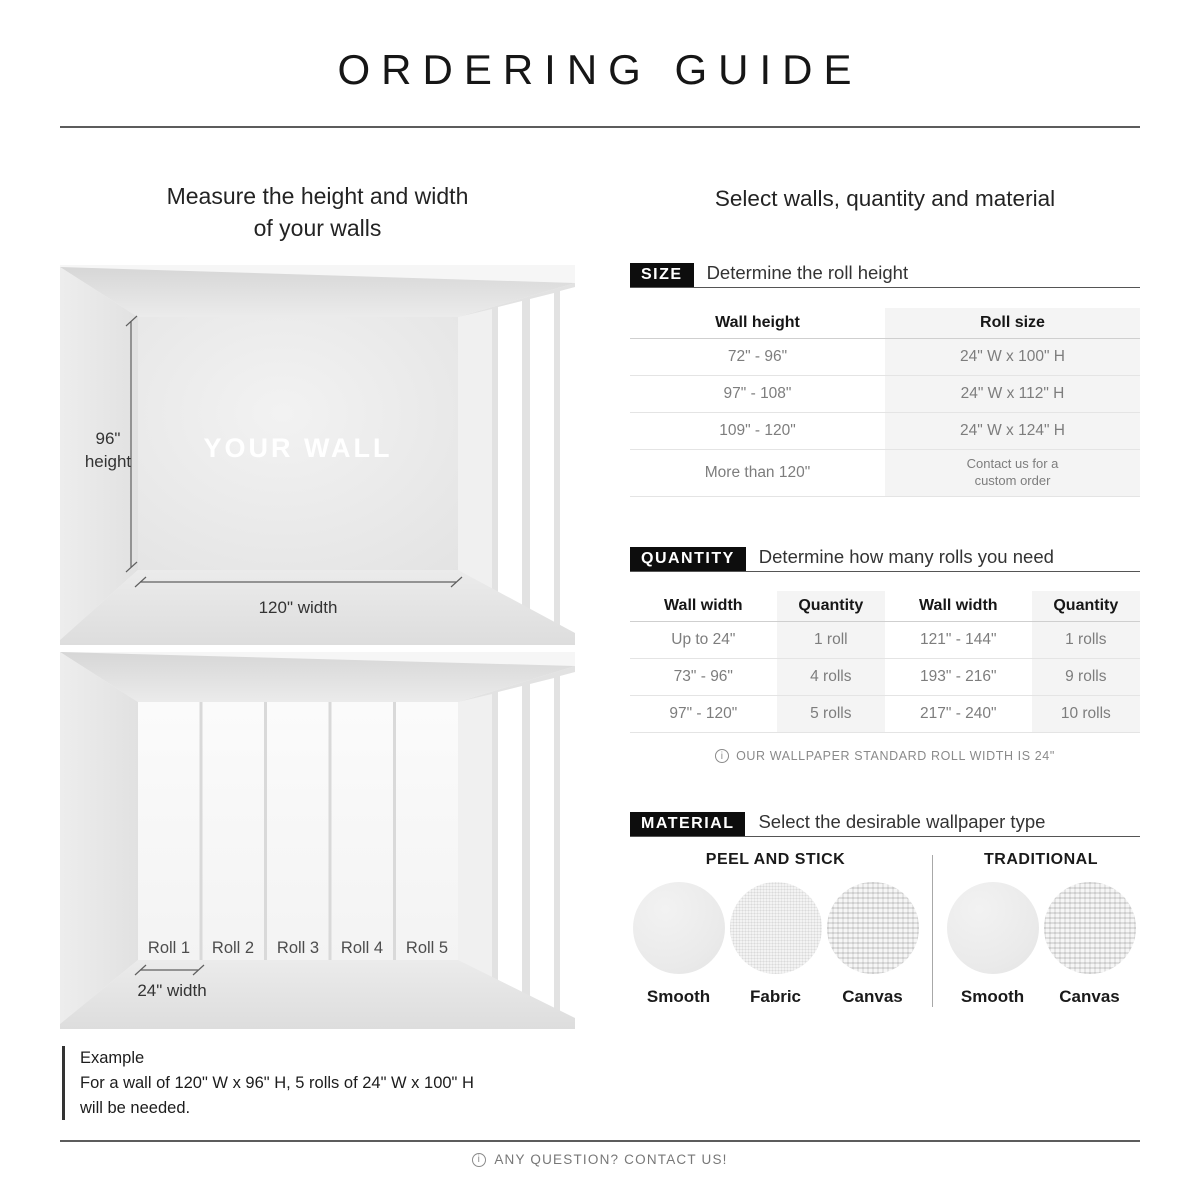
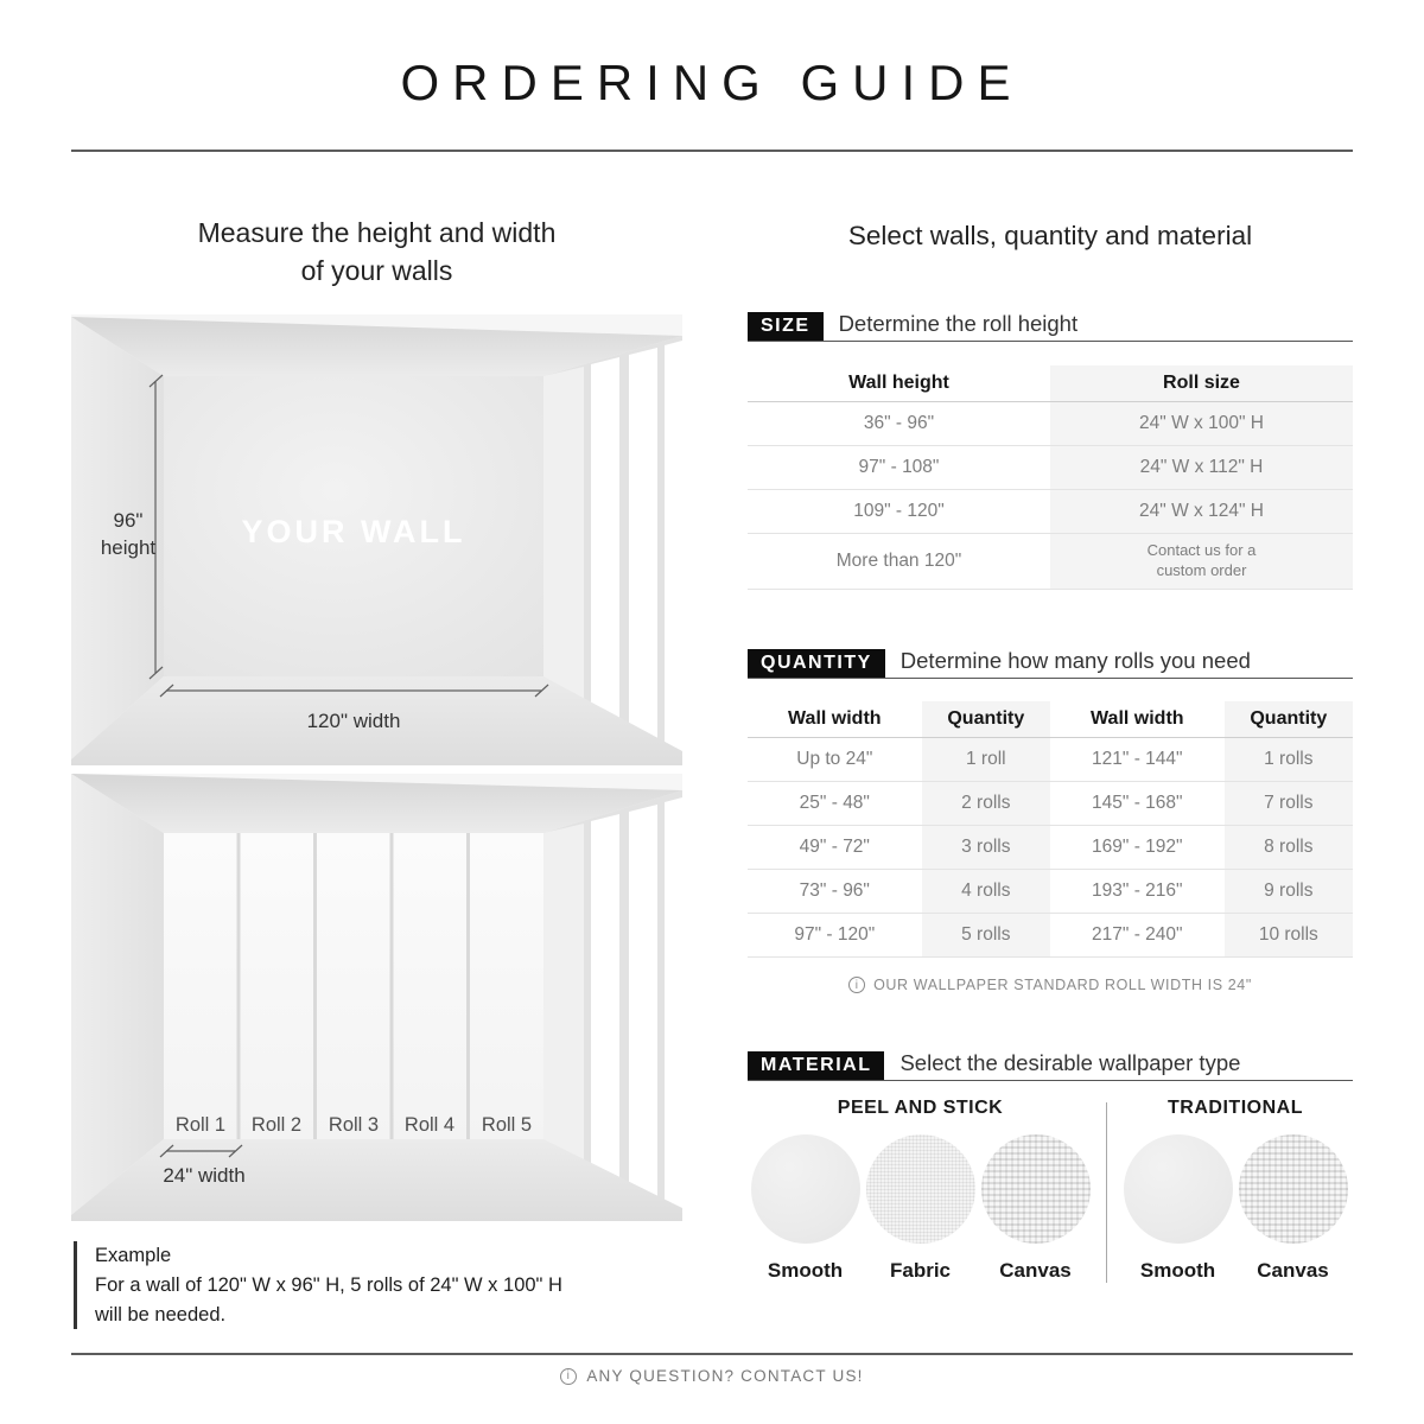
  ORDERING GUIDE
  Measure the height and width
  of your walls
  96"
  height
  120" width
  Roll 1
  Roll 2
  Roll 3
  Roll 4
  Roll 5
  24" width
  Example
  For a wall of 120" W x 96" H, 5 rolls of 24" W x 100" H
  will be needed.
  Select walls, quantity and material
  SIZE
  Determine the roll height
  Wall height
  Roll size
- 72" - 96"
+ 36" - 96"
  24" W x 100" H
  97" - 108"
  24" W x 112" H
  109" - 120"
  24" W x 124" H
  More than 120"
  Contact us for a custom order
  QUANTITY
  Determine how many rolls you need
  Wall width
  Quantity
  Wall width
  Quantity
  Up to 24"
  1 roll
  121" - 144"
  1 rolls
+ 25" - 48"
+ 2 rolls
+ 145" - 168"
+ 7 rolls
+ 49" - 72"
+ 3 rolls
+ 169" - 192"
+ 8 rolls
  73" - 96"
  4 rolls
  193" - 216"
  9 rolls
  97" - 120"
  5 rolls
  217" - 240"
  10 rolls
  OUR WALLPAPER STANDARD ROLL WIDTH IS 24"
  MATERIAL
  Select the desirable wallpaper type
  PEEL AND STICK
  Smooth
  Fabric
  Canvas
  TRADITIONAL
  Smooth
  Canvas
  ANY QUESTION? CONTACT US!
